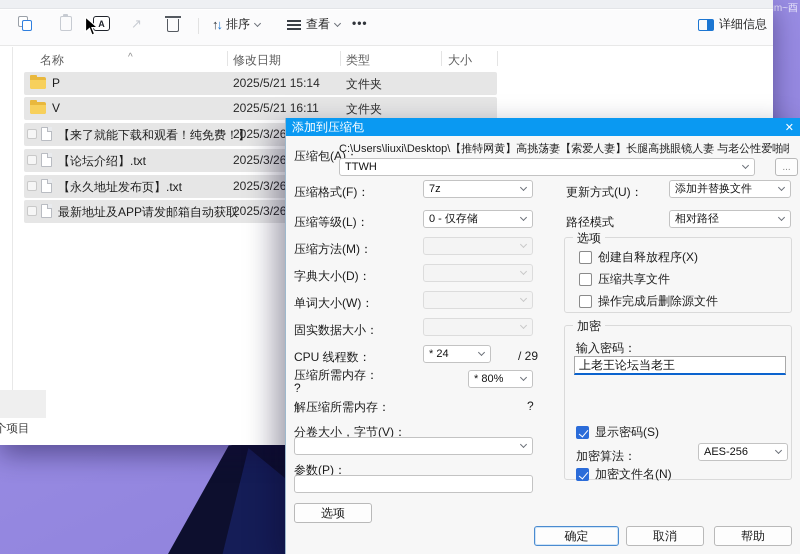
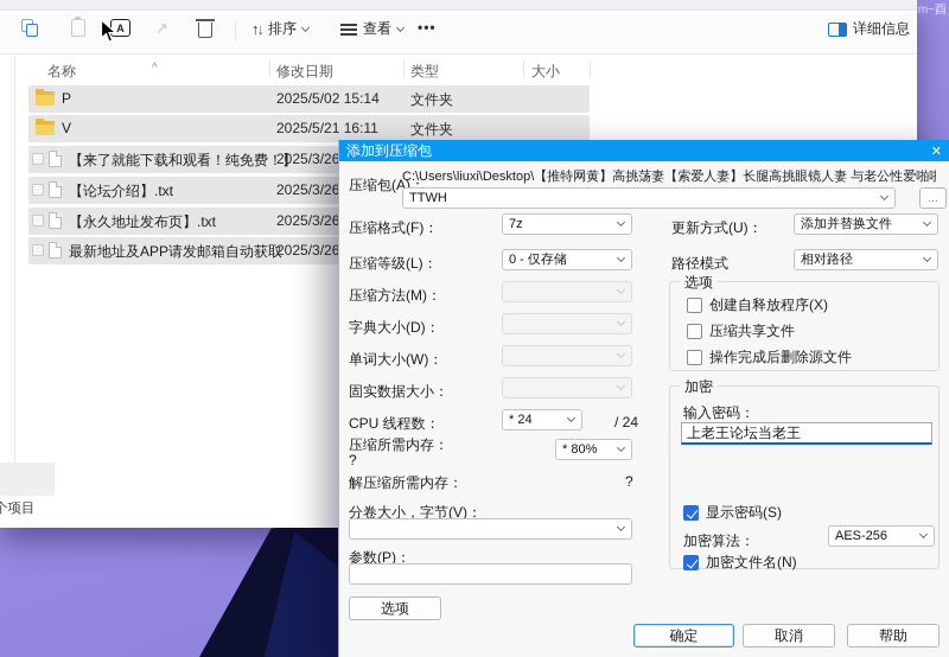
  m~酉
  A
  ↗
  ↑↓
  排序
  查看
  •••
  详细信息
  名称
  ^
  修改日期
  类型
  大小
  P
- 2025/5/21 15:14
+ 2025/5/02 15:14
  文件夹
  V
  2025/5/21 16:11
  文件夹
  【来了就能下载和观看！纯免费！
  2025/3/26
  【论坛介绍】.txt
  2025/3/26
  【永久地址发布页】.txt
  2025/3/26
  最新地址及APP请发邮箱自动获取
  2025/3/26
  个项目
  添加到压缩包
  ✕
  压缩包(A)：
  C:\Users\liuxi\Desktop\【推特网黄】高挑荡妻【索爱人妻】长腿高挑眼镜人妻 与老公性爱啪啪
  TTWH
  ...
  压缩格式(F)：
  7z
  压缩等级(L)：
  0 - 仅存储
  压缩方法(M)：
  字典大小(D)：
  单词大小(W)：
  固实数据大小：
  CPU 线程数：
  * 24
- / 29
+ / 24
  压缩所需内存：
  * 80%
  ?
  解压缩所需内存：
  ?
  分卷大小，字节(V)：
  参数(P)：
  选项
  更新方式(U)：
  添加并替换文件
  路径模式
  相对路径
  选项
  创建自释放程序(X)
  压缩共享文件
  操作完成后删除源文件
  加密
  输入密码：
  上老王论坛当老王
  显示密码(S)
  加密算法：
  AES-256
  加密文件名(N)
  确定
  取消
  帮助
